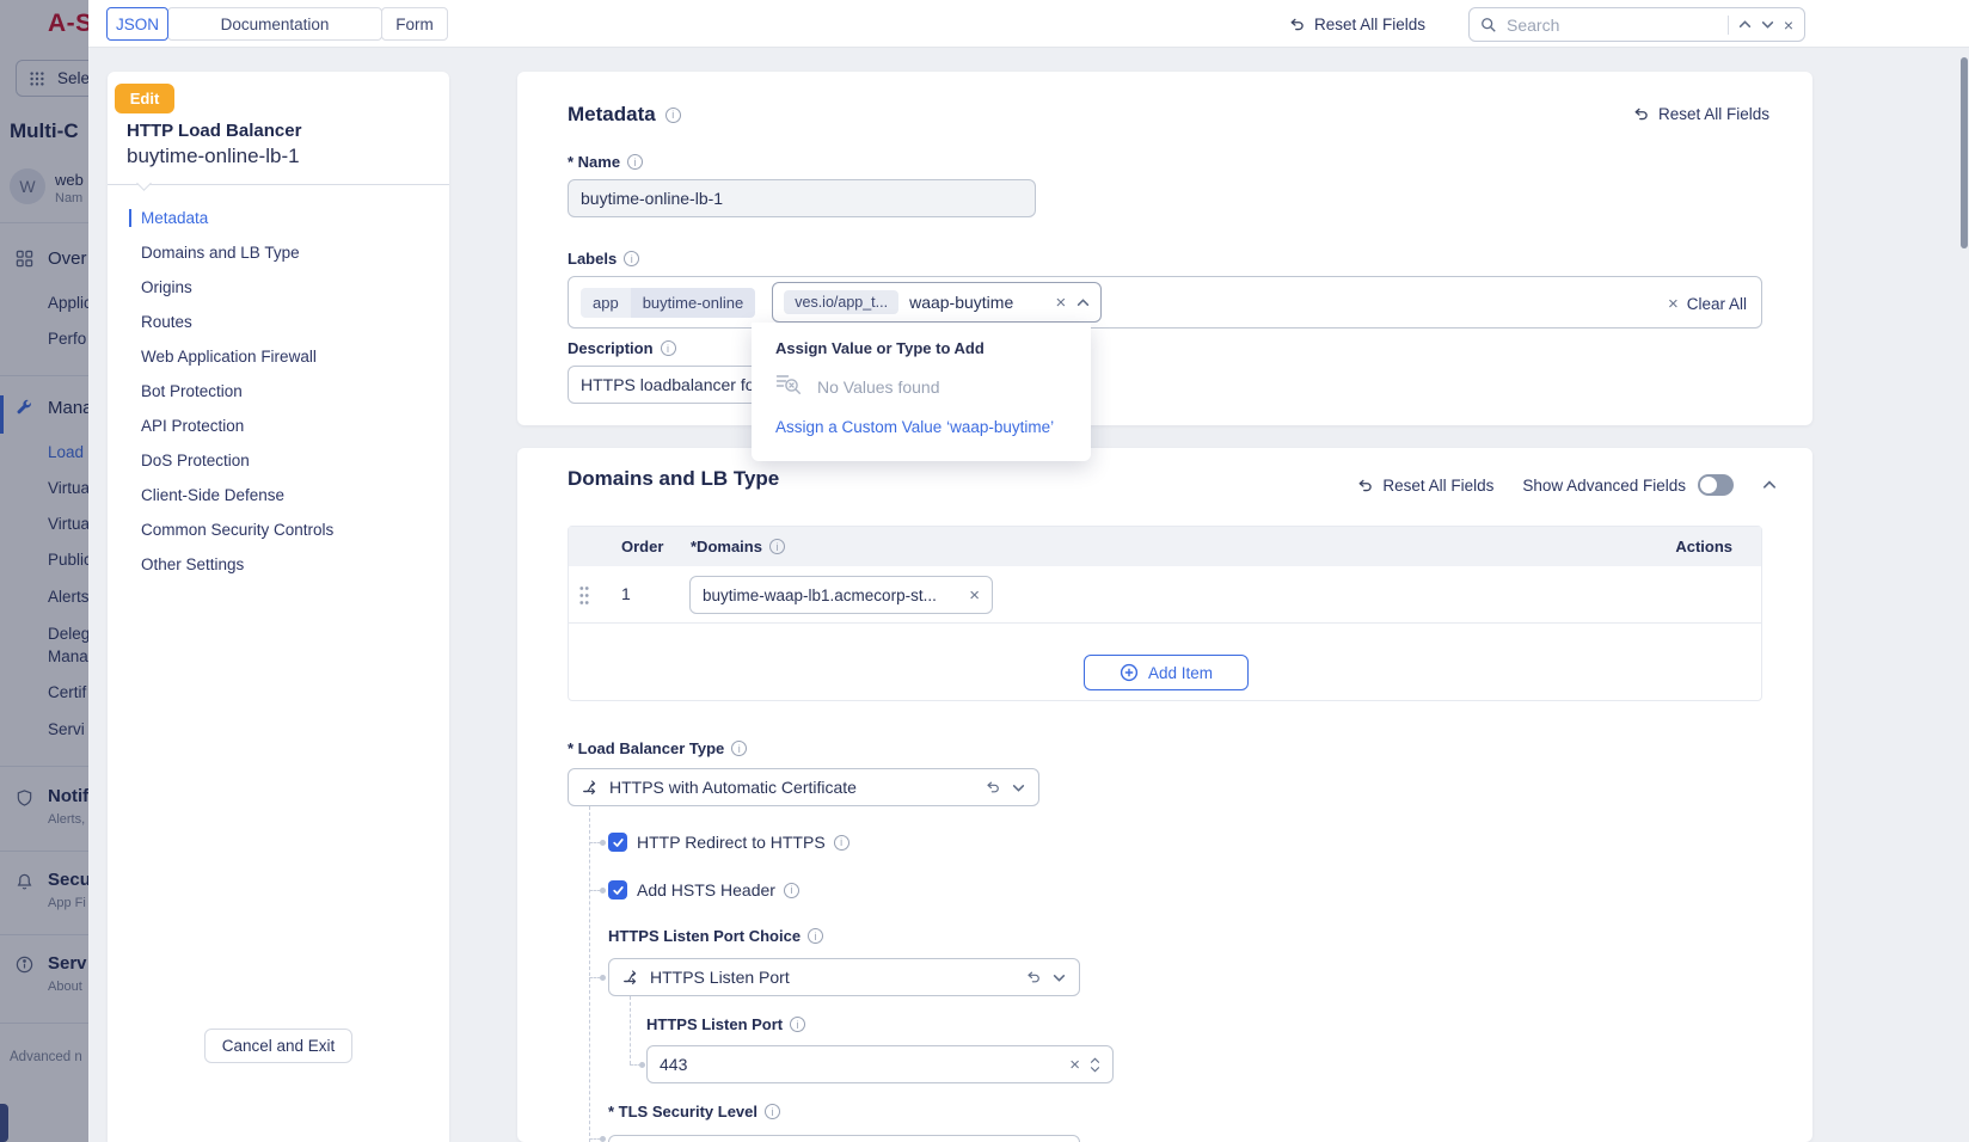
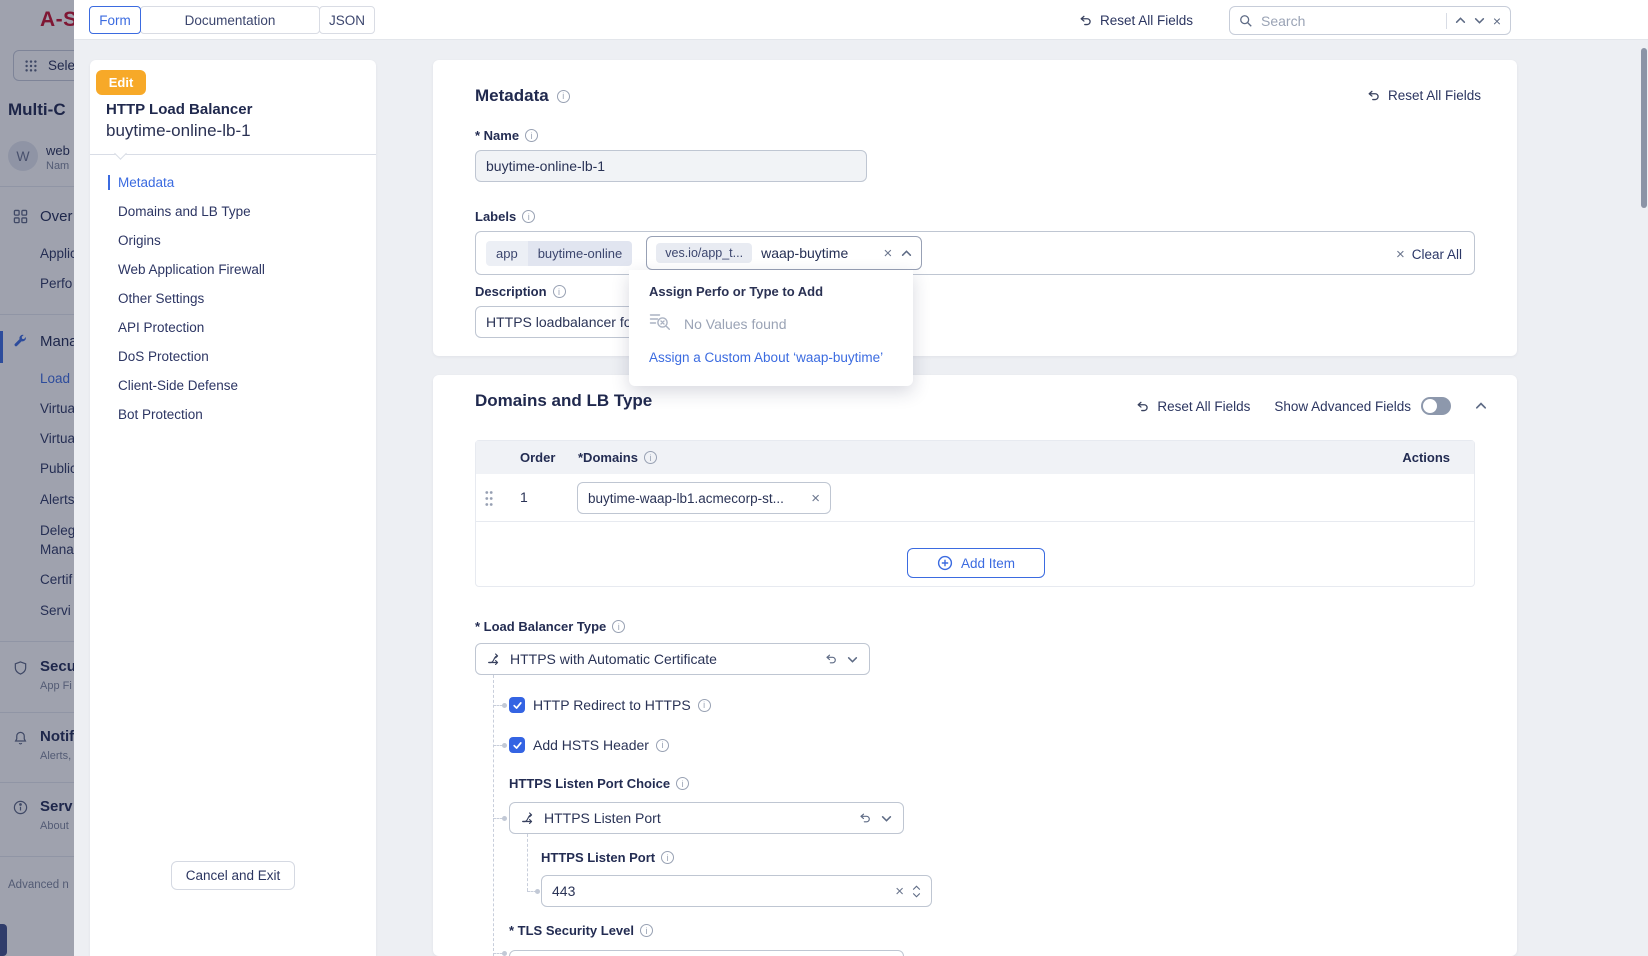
  A-S
  Sele
  Multi-C
  W
  web
  Nam
  Over
  Appli
  Perfo
  Man
  Load
  Virtua
  Virtua
  Publi
  Alerts
  Deleg
  Mana
  Certif
  Servi
- Notif
+ Secu
- Alerts,
+ App Fi
- Secu
+ Notif
- App Fi
+ Alerts,
  Serv
  About
  Advanced n
- JSON
+ Form
  Documentation
- Form
+ JSON
  Reset All Fields
  Search
  ×
  Edit
  HTTP Load Balancer
  buytime-online-lb-1
  Metadata
  Domains and LB Type
  Origins
- Routes
  Web Application Firewall
- Bot Protection
+ Other Settings
  API Protection
  DoS Protection
  Client-Side Defense
- Common Security Controls
- Other Settings
+ Bot Protection
  Cancel and Exit
  Metadata
  Reset All Fields
  * Name
  buytime-online-lb-1
  Labels
  app
  buytime-online
  ves.io/app_t...
  waap-buytime
  ×
  ×
  Clear All
  Description
  HTTPS loadbalancer fo
- Assign Value or Type to Add
+ Assign Perfo or Type to Add
  No Values found
- Assign a Custom Value ‘waap-buytime’
+ Assign a Custom About ‘waap-buytime’
  Domains and LB Type
  Reset All Fields
  Show Advanced Fields
  Order
  *Domains
  Actions
  1
  buytime-waap-lb1.acmecorp-st...
  ×
  Add Item
  * Load Balancer Type
  HTTPS with Automatic Certificate
  HTTP Redirect to HTTPS
  Add HSTS Header
  HTTPS Listen Port Choice
  HTTPS Listen Port
  HTTPS Listen Port
  443
  ×
  * TLS Security Level
